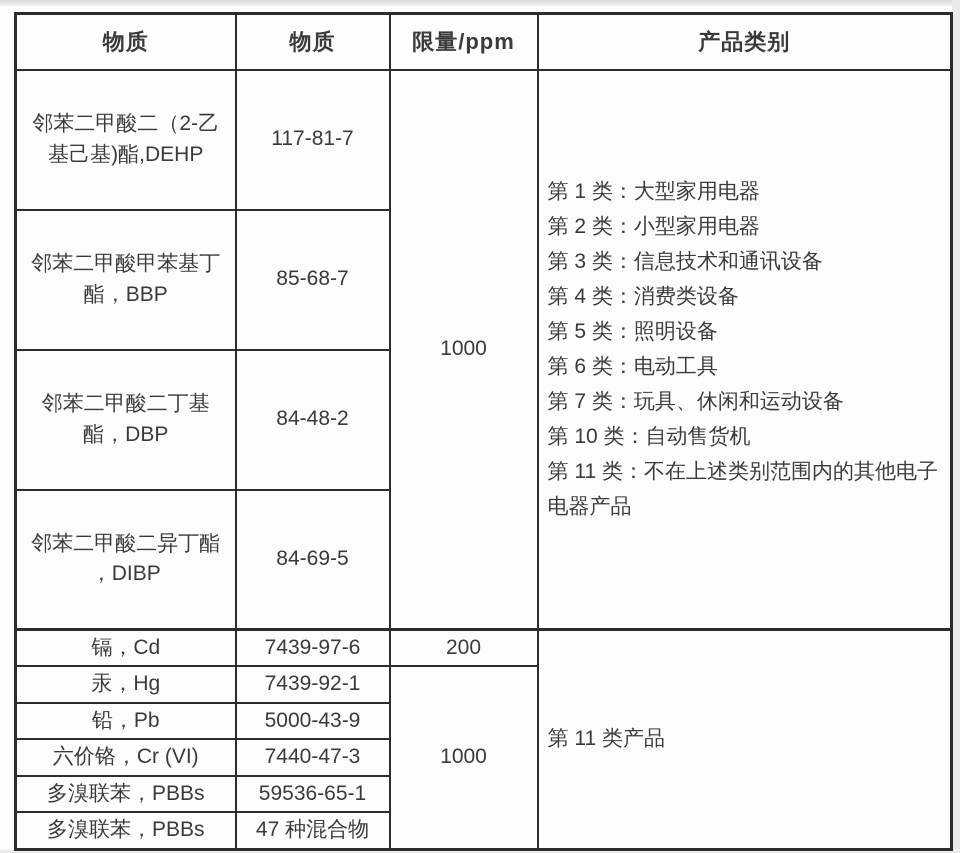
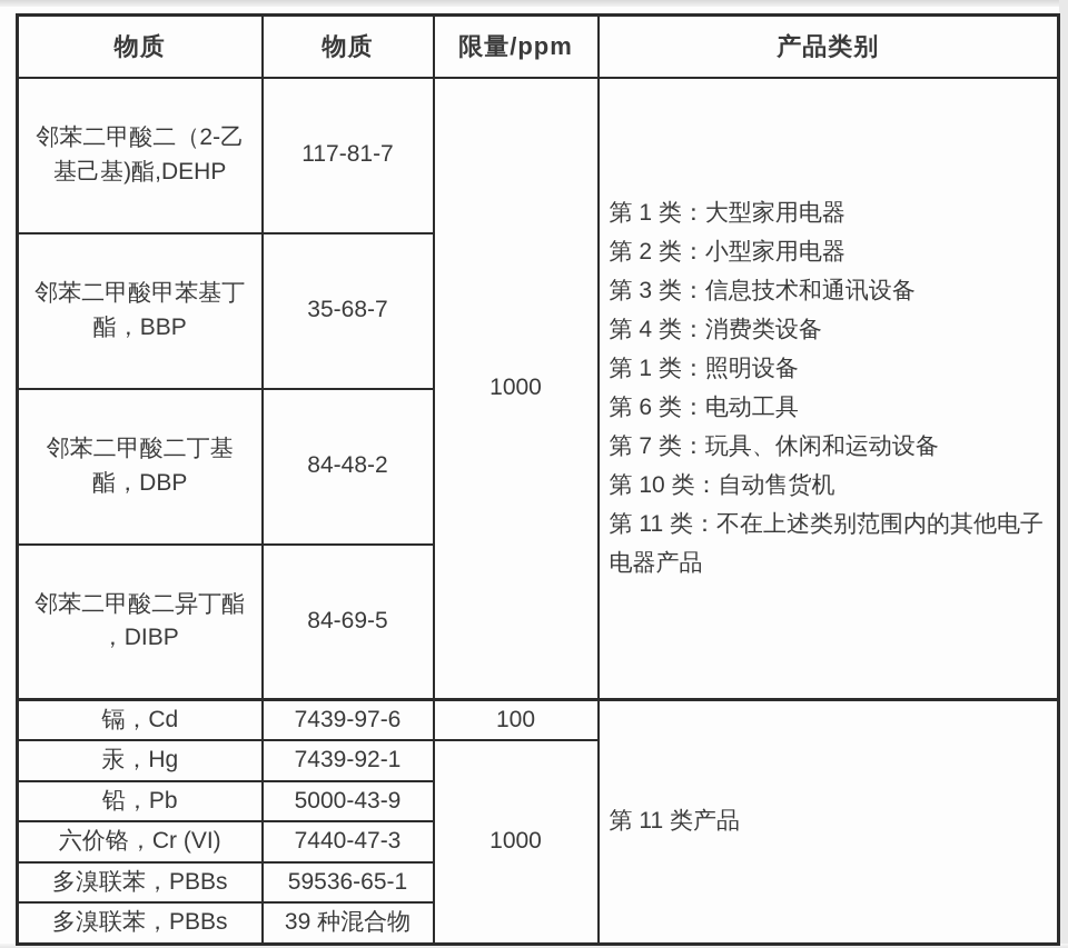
  物质	物质	限量/ppm	产品类别
- 邻苯二甲酸二（2-乙基己基)酯,DEHP	117-81-7	1000	第 1 类：大型家用电器 第 2 类：小型家用电器 第 3 类：信息技术和通讯设备 第 4 类：消费类设备 第 5 类：照明设备 第 6 类：电动工具 第 7 类：玩具、休闲和运动设备 第 10 类：自动售货机 第 11 类：不在上述类别范围内的其他电子电器产品
+ 邻苯二甲酸二（2-乙基己基)酯,DEHP	117-81-7	1000	第 1 类：大型家用电器 第 2 类：小型家用电器 第 3 类：信息技术和通讯设备 第 4 类：消费类设备 第 1 类：照明设备 第 6 类：电动工具 第 7 类：玩具、休闲和运动设备 第 10 类：自动售货机 第 11 类：不在上述类别范围内的其他电子电器产品
- 邻苯二甲酸甲苯基丁酯，BBP	85-68-7
+ 邻苯二甲酸甲苯基丁酯，BBP	35-68-7
  邻苯二甲酸二丁基酯，DBP	84-48-2
  邻苯二甲酸二异丁酯 ，DIBP	84-69-5
- 镉，Cd	7439-97-6	200	第 11 类产品
+ 镉，Cd	7439-97-6	100	第 11 类产品
  汞，Hg	7439-92-1	1000
  铅，Pb	5000-43-9
  六价铬，Cr (VI)	7440-47-3
  多溴联苯，PBBs	59536-65-1
- 多溴联苯，PBBs	47 种混合物
+ 多溴联苯，PBBs	39 种混合物
